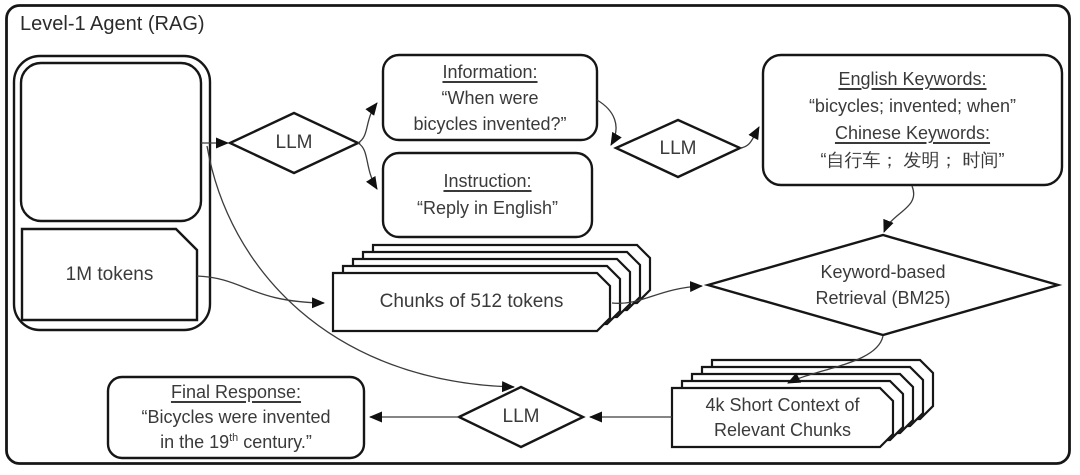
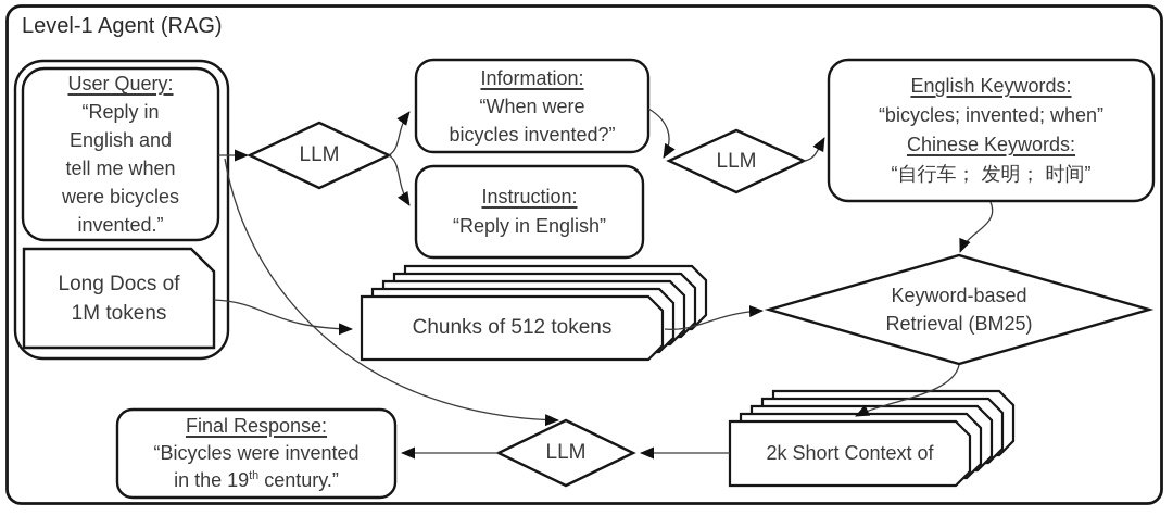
  Level-1 Agent (RAG)
+ User Query:
+ “Reply in
+ English and
+ tell me when
+ were bicycles
+ invented.”
+ Long Docs of
  1M tokens
  LLM
  LLM
  LLM
  Information:
  “When were
  bicycles invented?”
  Instruction:
  “Reply in English”
  English Keywords:
  “bicycles; invented; when”
  Chinese Keywords:
  “自行车； 发明； 时间”
  Chunks of 512 tokens
  Keyword-based
  Retrieval (BM25)
- 4k Short Context of
+ 2k Short Context of
- Relevant Chunks
  Final Response:
  “Bicycles were invented
  in the 19th century.”
